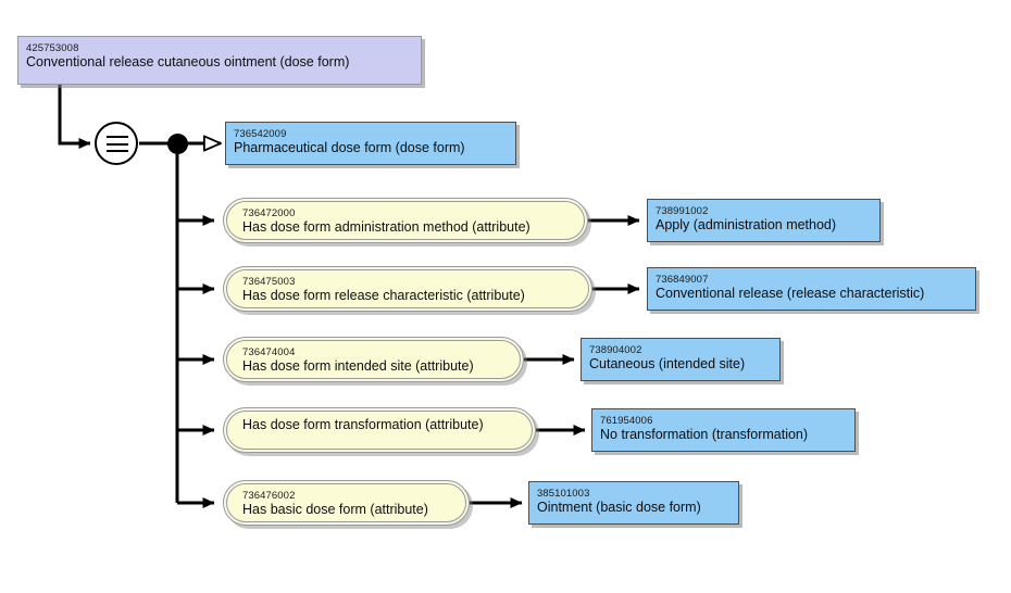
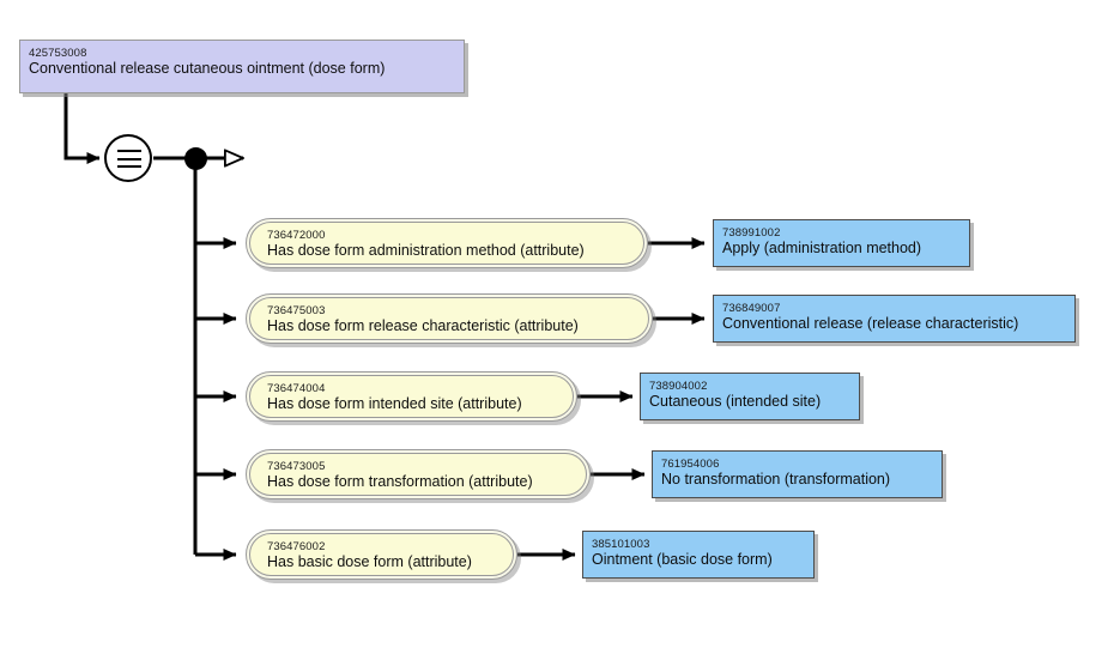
  425753008
  Conventional release cutaneous ointment (dose form)
- 736542009
- Pharmaceutical dose form (dose form)
  736472000
  Has dose form administration method (attribute)
  738991002
  Apply (administration method)
  736475003
  Has dose form release characteristic (attribute)
  736849007
  Conventional release (release characteristic)
  736474004
  Has dose form intended site (attribute)
  738904002
  Cutaneous (intended site)
+ 736473005
  Has dose form transformation (attribute)
  761954006
  No transformation (transformation)
  736476002
  Has basic dose form (attribute)
  385101003
  Ointment (basic dose form)
